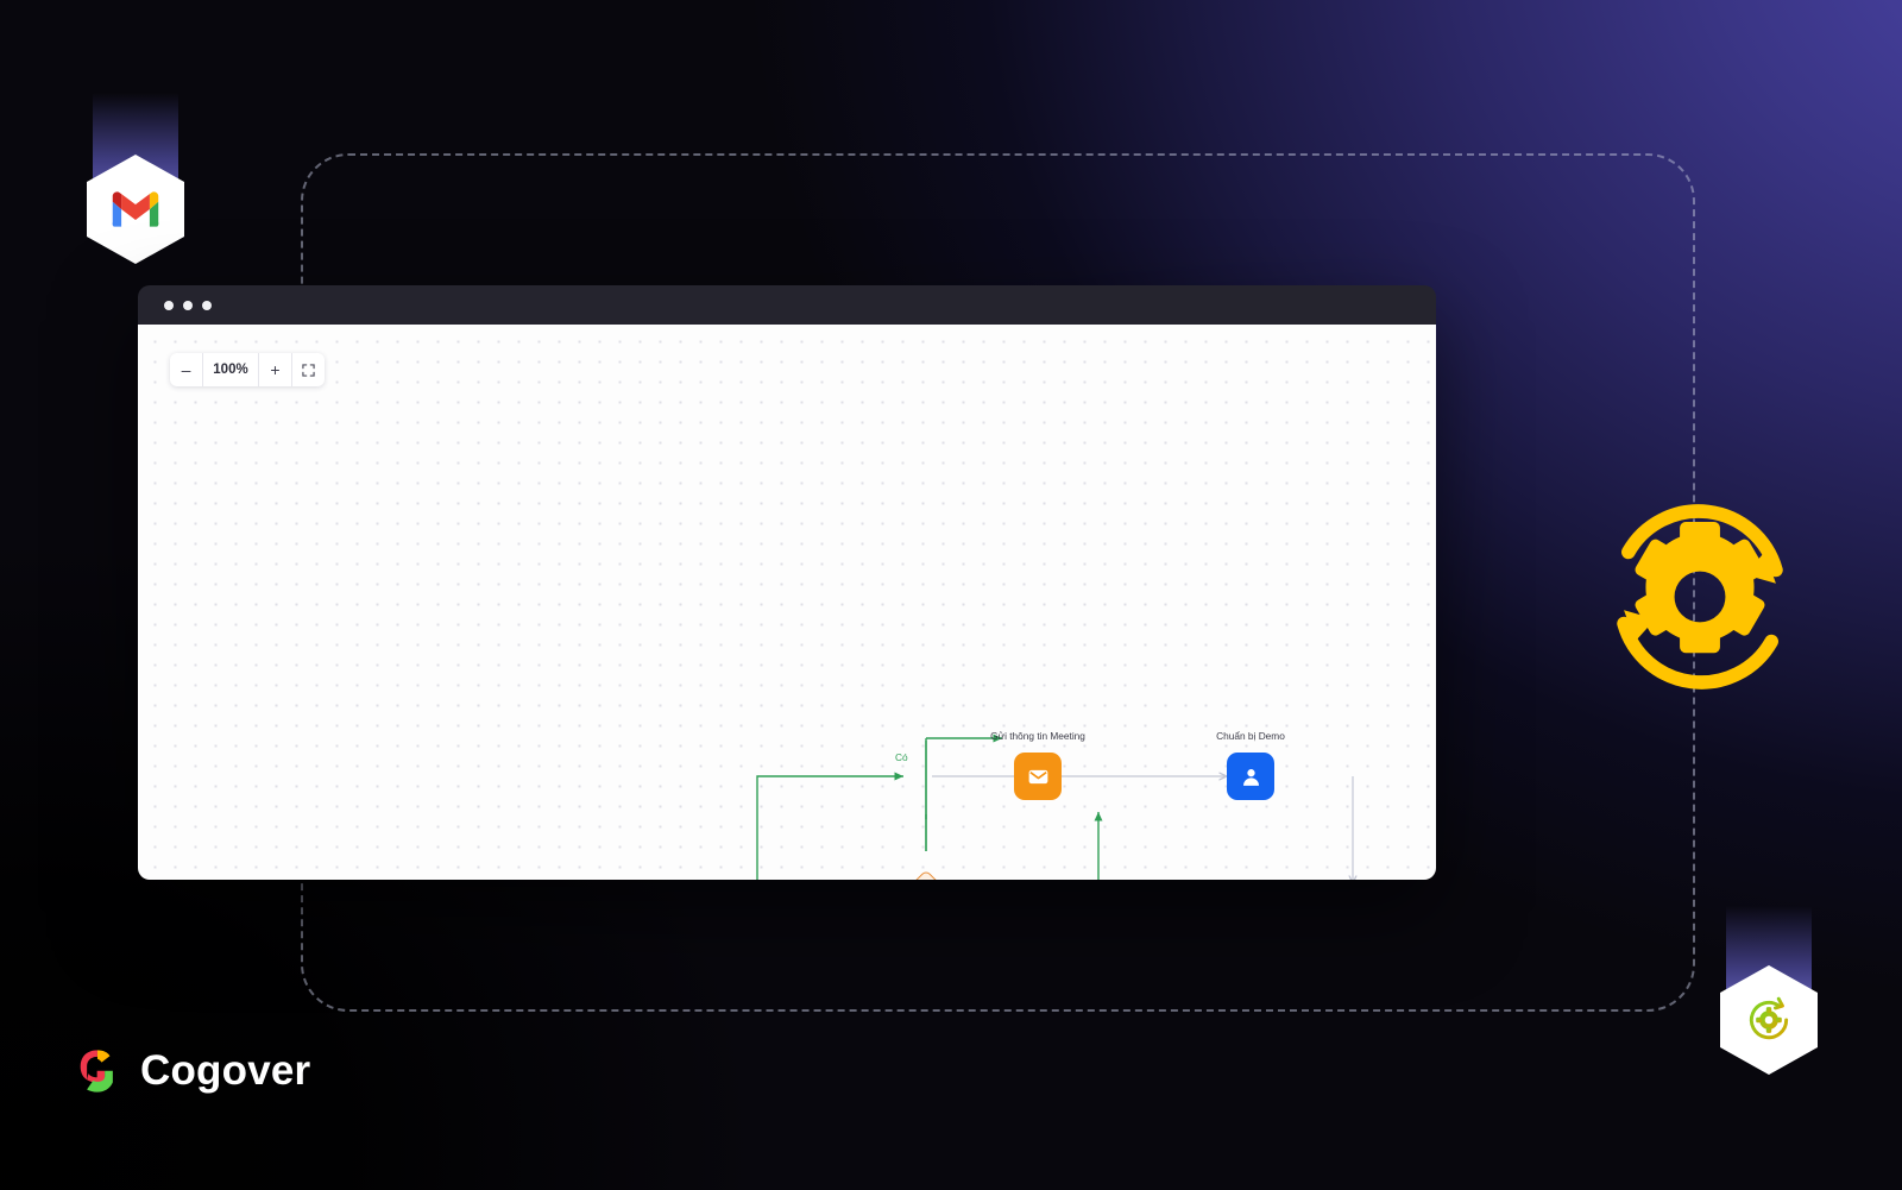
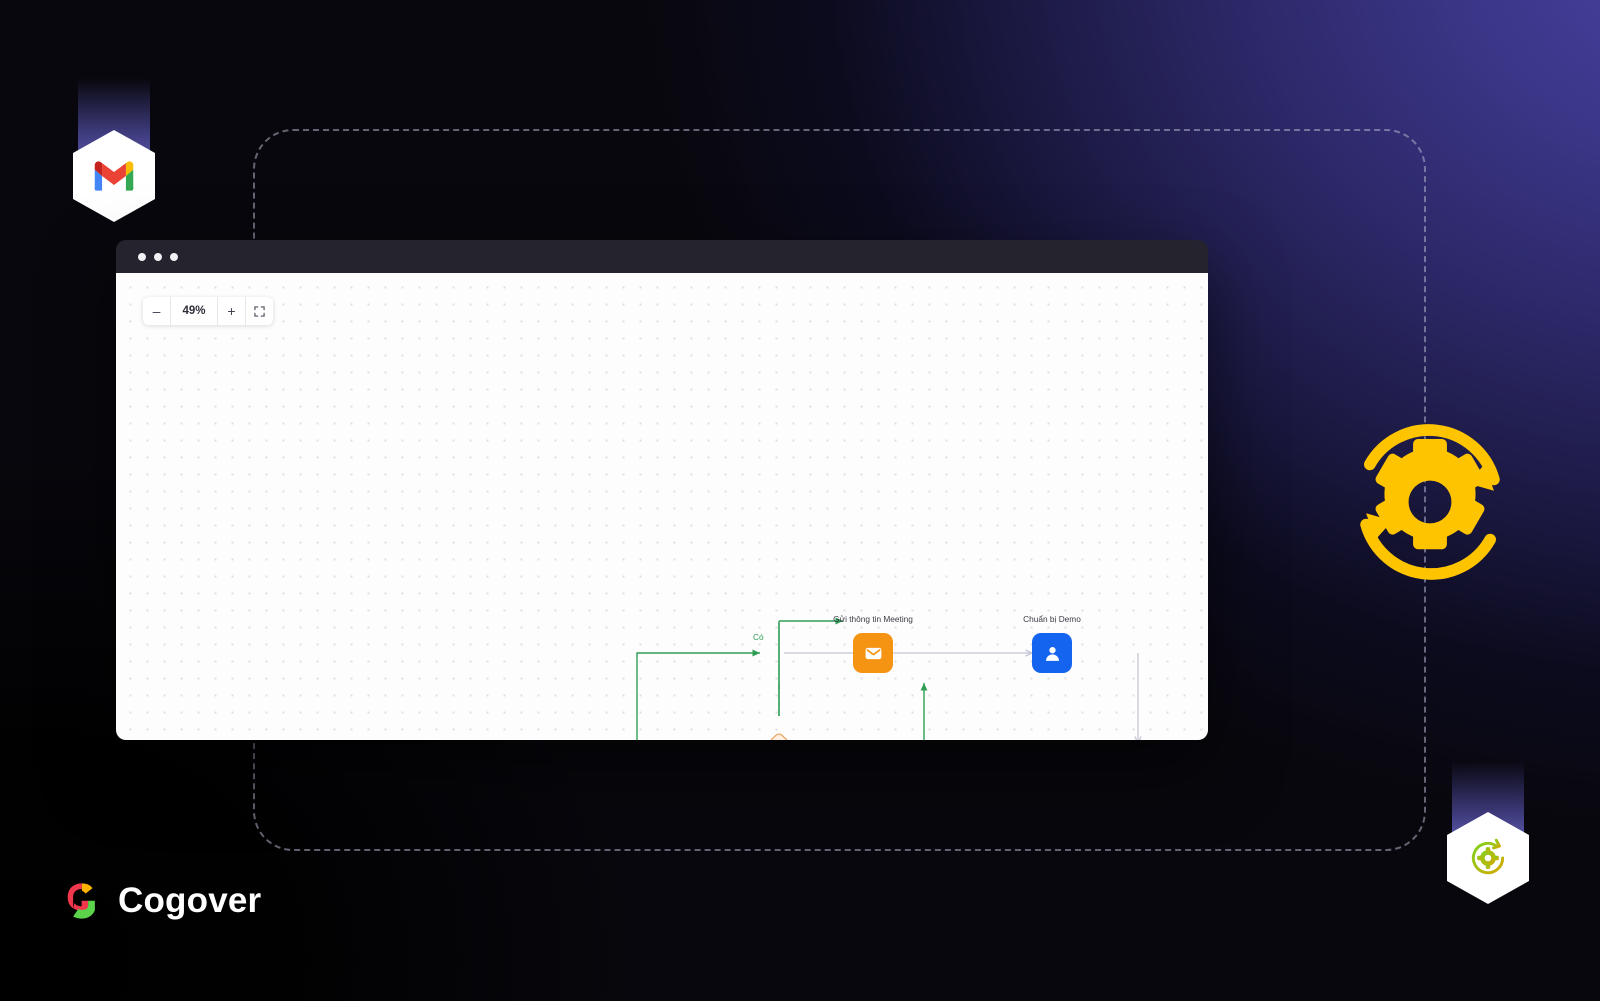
  Cogover
  –
- 100%
+ 49%
  +
  Gửi thông tin Meeting
  Chuẩn bị Demo
  Có
